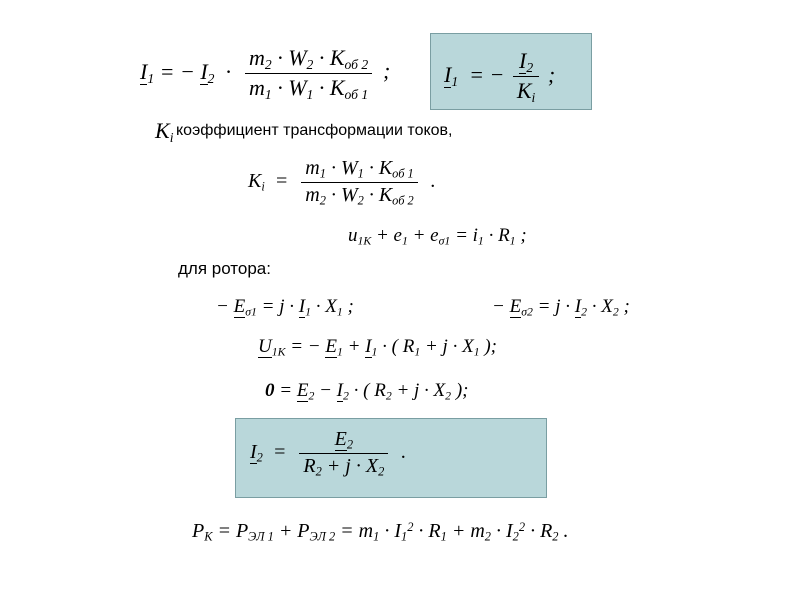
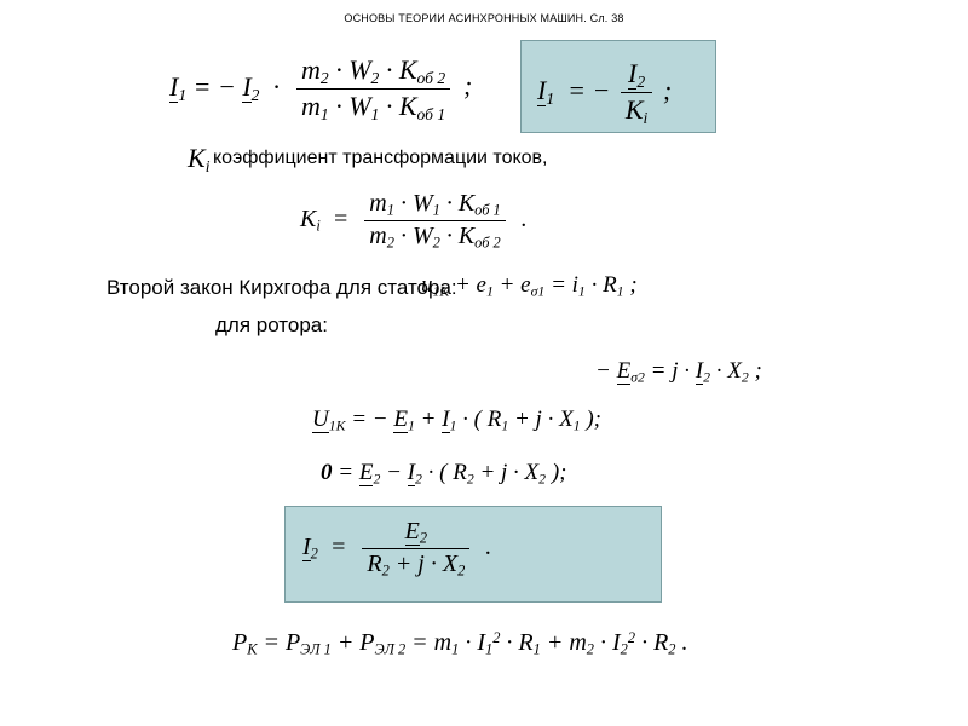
+ ОСНОВЫ ТЕОРИИ АСИНХРОННЫХ МАШИН. Сл. 38
  I1 = − I2 ·
  m2 · W2 · Kоб 2
  m1 · W1 · Kоб 1
  ;
  I1 = −
  I2
  Ki
  ;
  Ki
  коэффициент трансформации токов,
  Ki =
  m1 · W1 · Kоб 1
  m2 · W2 · Kоб 2
  .
+ Второй закон Кирхгофа для статора:
  u1К + e1 + eσ1 = i1 · R1 ;
  для ротора:
- − Eσ1 = j · I1 · X1 ;
  − Eσ2 = j · I2 · X2 ;
  U1К = − E1 + I1 · ( R1 + j · X1 );
  0 = E2 − I2 · ( R2 + j · X2 );
  I2 =
  E2
  R2 + j · X2
  .
  PК = PЭЛ 1 + PЭЛ 2 = m1 · I12 · R1 + m2 · I22 · R2 .
